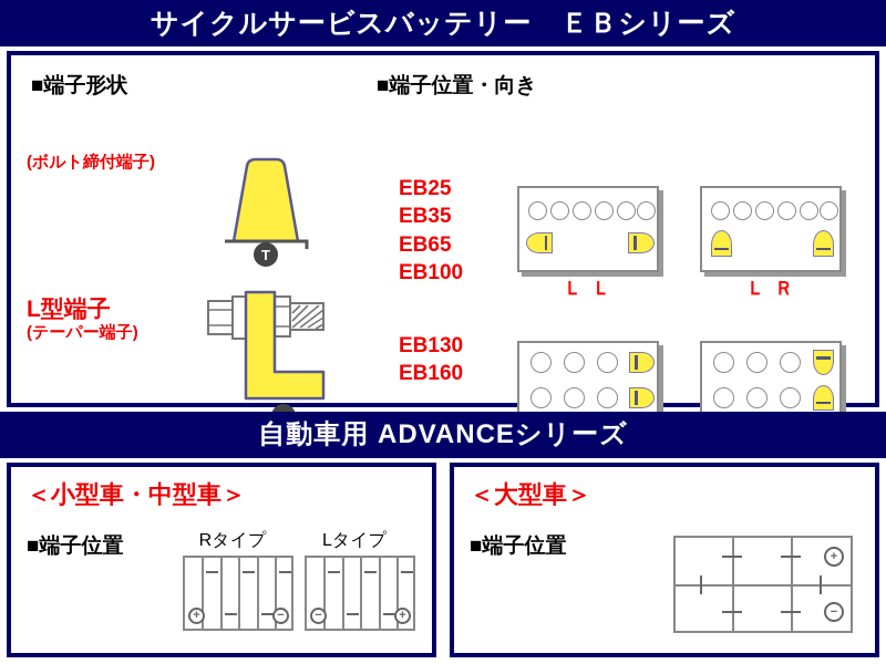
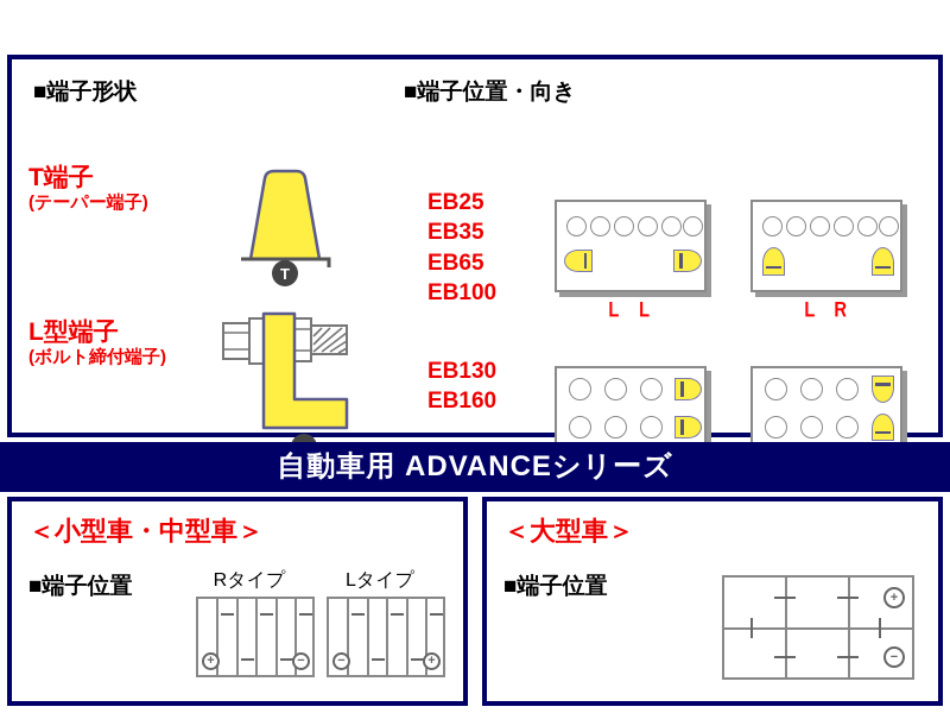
- サイクルサービスバッテリー ＥＢシリーズ
  ■端子形状
  ■端子位置・向き
+ T端子
- (ボルト締付端子)
+ (テーパー端子)
  T
  L型端子
- (テーパー端子)
+ (ボルト締付端子)
  EB25
  EB35
  EB65
  EB100
  Ｌ Ｌ
  Ｌ Ｒ
  EB130
  EB160
  自動車用 ADVANCEシリーズ
  ＜小型車・中型車＞
  ■端子位置
  Rタイプ
  +
  −
  Lタイプ
  −
  +
  ＜大型車＞
  ■端子位置
  +
  −
